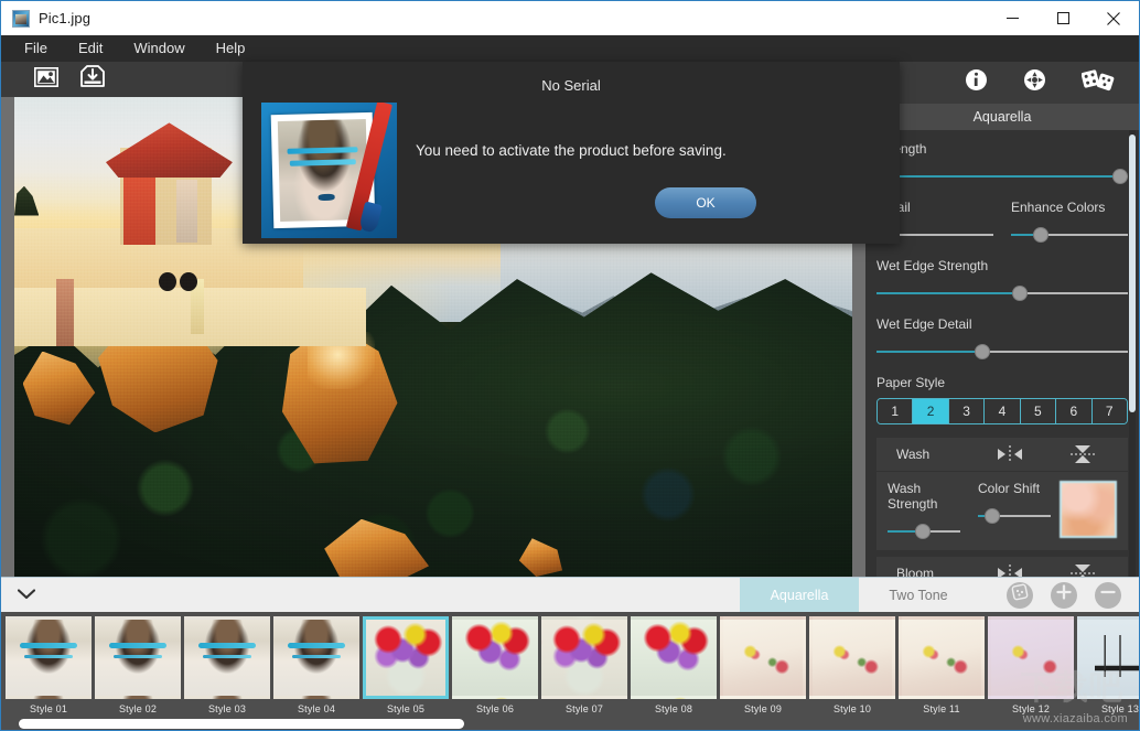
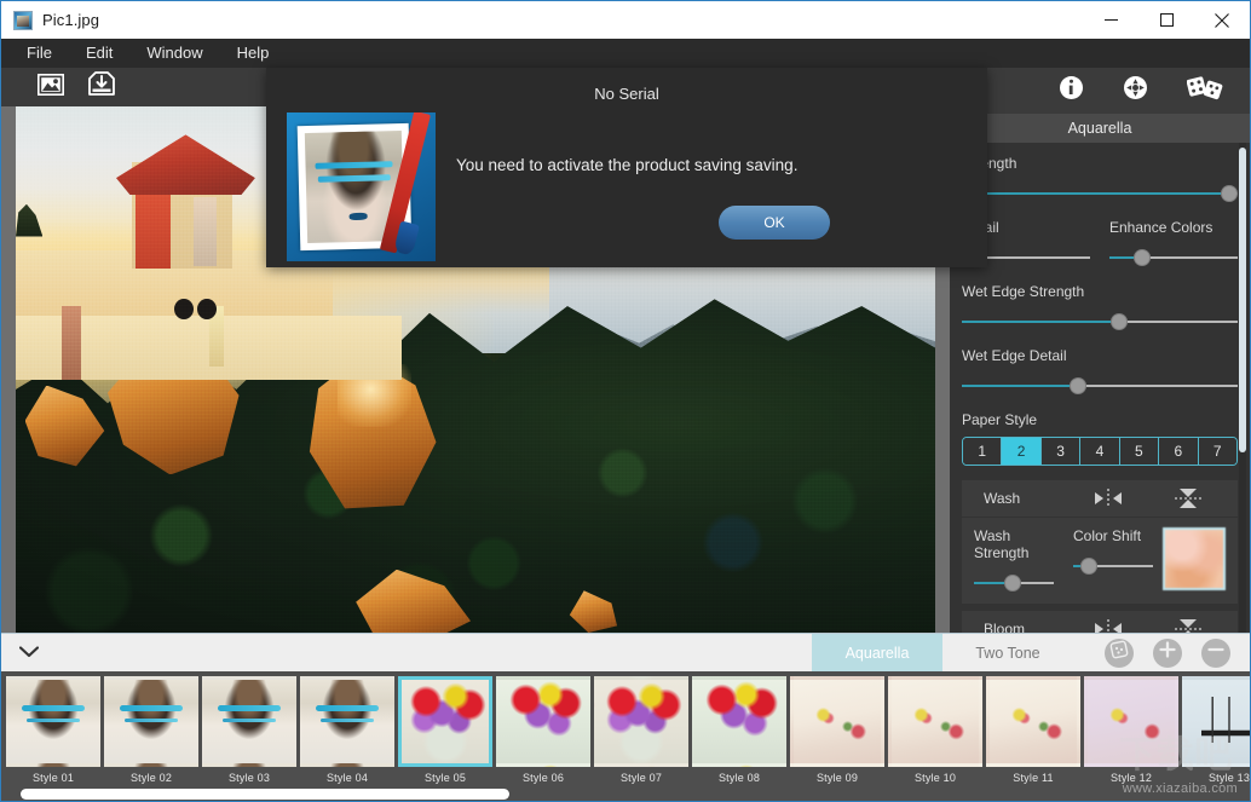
  Pic1.jpg
  File
  Edit
  Window
  Help
  Aquarella
  Enhance Colors
  Wet Edge Strength
  Wet Edge Detail
  Paper Style
  1
  2
  3
  4
  5
  6
  7
  Wash
  Wash Strength
  Color Shift
  Bloom
  Aquarella
  Two Tone
  Style 01
  Style 02
  Style 03
  Style 04
  Style 05
  Style 06
  Style 07
  Style 08
  Style 09
  Style 10
  Style 11
  Style 12
  Style 13
  下载吧
  www.xiazaiba.com
  No Serial
- You need to activate the product before saving.
+ You need to activate the product saving saving.
  OK
